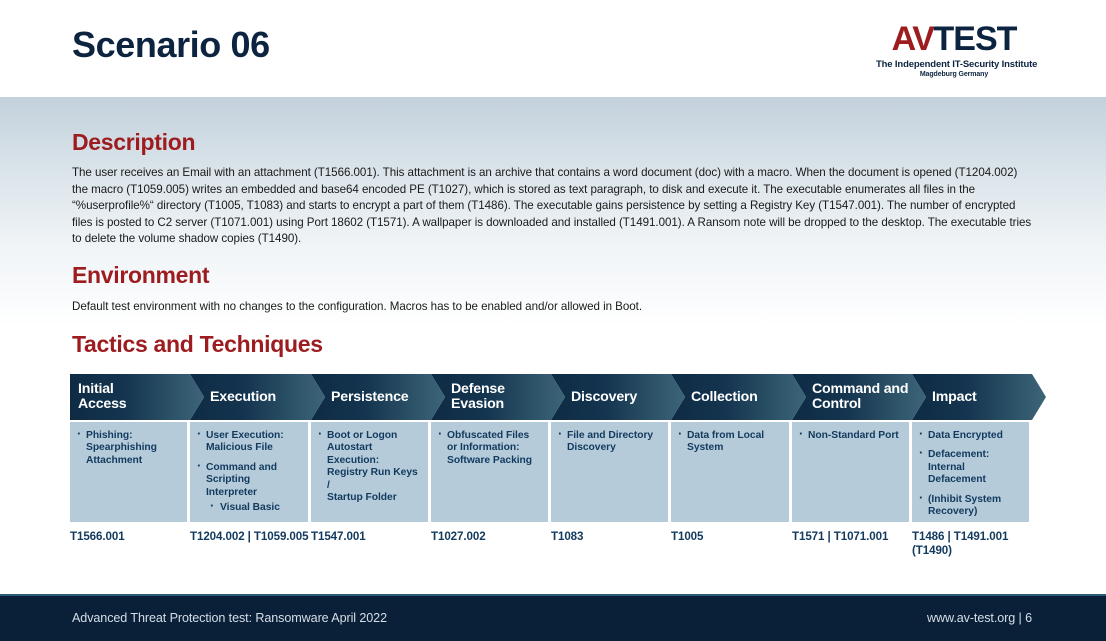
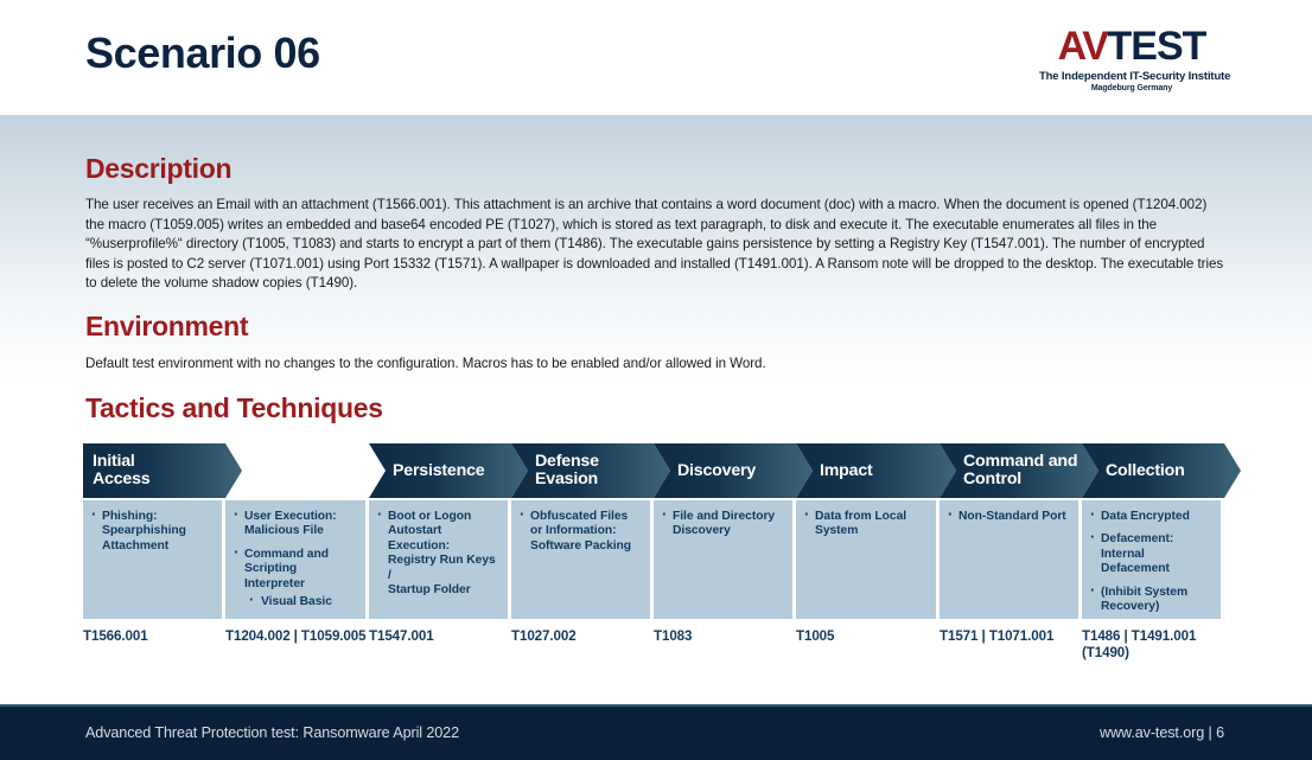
  Scenario 06
  AVTEST
  The Independent IT-Security Institute
  Description
- The user receives an Email with an attachment (T1566.001). This attachment is an archive that contains a word document (doc) with a macro. When the document is opened (T1204.002) the macro (T1059.005) writes an embedded and base64 encoded PE (T1027), which is stored as text paragraph, to disk and execute it. The executable enumerates all files in the “%userprofile%“ directory (T1005, T1083) and starts to encrypt a part of them (T1486). The executable gains persistence by setting a Registry Key (T1547.001). The number of encrypted files is posted to C2 server (T1071.001) using Port 18602 (T1571). A wallpaper is downloaded and installed (T1491.001). A Ransom note will be dropped to the desktop. The executable tries to delete the volume shadow copies (T1490).
+ The user receives an Email with an attachment (T1566.001). This attachment is an archive that contains a word document (doc) with a macro. When the document is opened (T1204.002) the macro (T1059.005) writes an embedded and base64 encoded PE (T1027), which is stored as text paragraph, to disk and execute it. The executable enumerates all files in the “%userprofile%“ directory (T1005, T1083) and starts to encrypt a part of them (T1486). The executable gains persistence by setting a Registry Key (T1547.001). The number of encrypted files is posted to C2 server (T1071.001) using Port 15332 (T1571). A wallpaper is downloaded and installed (T1491.001). A Ransom note will be dropped to the desktop. The executable tries to delete the volume shadow copies (T1490).
  Environment
- Default test environment with no changes to the configuration. Macros has to be enabled and/or allowed in Boot.
+ Default test environment with no changes to the configuration. Macros has to be enabled and/or allowed in Word.
  Tactics and Techniques
  Initial
  Access
- Execution
  Persistence
  Defense
  Evasion
  Discovery
- Collection
+ Impact
  Command and
  Control
- Impact
+ Collection
  Phishing:
  Spearphishing
  Attachment
  User Execution:
  Malicious File
  Command and
  Scripting Interpreter
  Visual Basic
  Boot or Logon
  Autostart Execution:
  Registry Run Keys /
  Startup Folder
  Obfuscated Files
  or Information:
  Software Packing
  File and Directory
  Discovery
  Data from Local
  System
  Non-Standard Port
  Data Encrypted
  Defacement:
  Internal
  Defacement
  (Inhibit System
  Recovery)
  T1566.001
  T1204.002 | T1059.005
  T1547.001
  T1027.002
  T1083
  T1005
  T1571 | T1071.001
  T1486 | T1491.001
  (T1490)
  Advanced Threat Protection test: Ransomware April 2022
  www.av-test.org | 6
